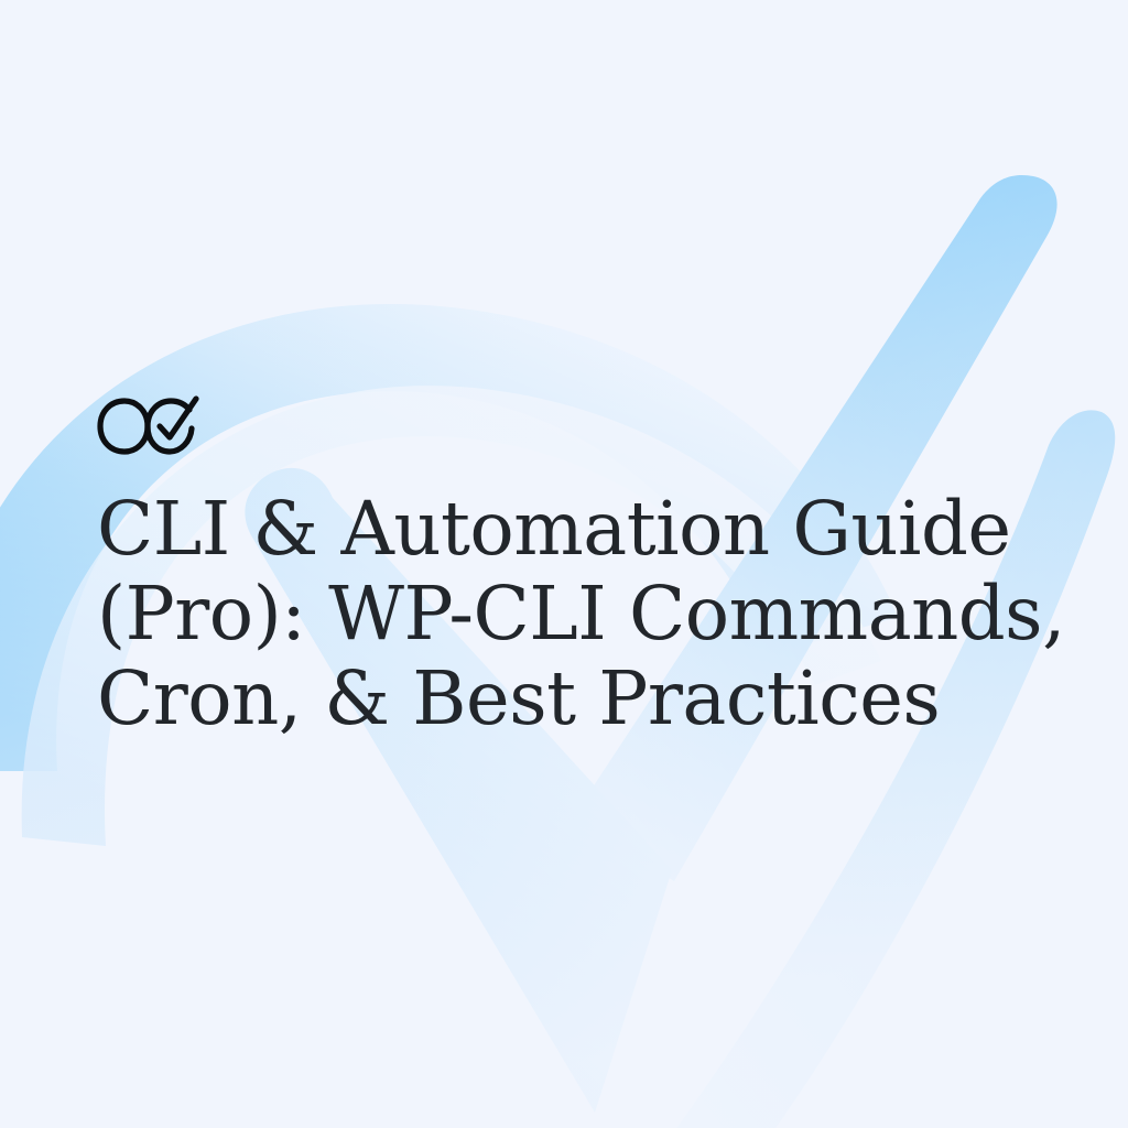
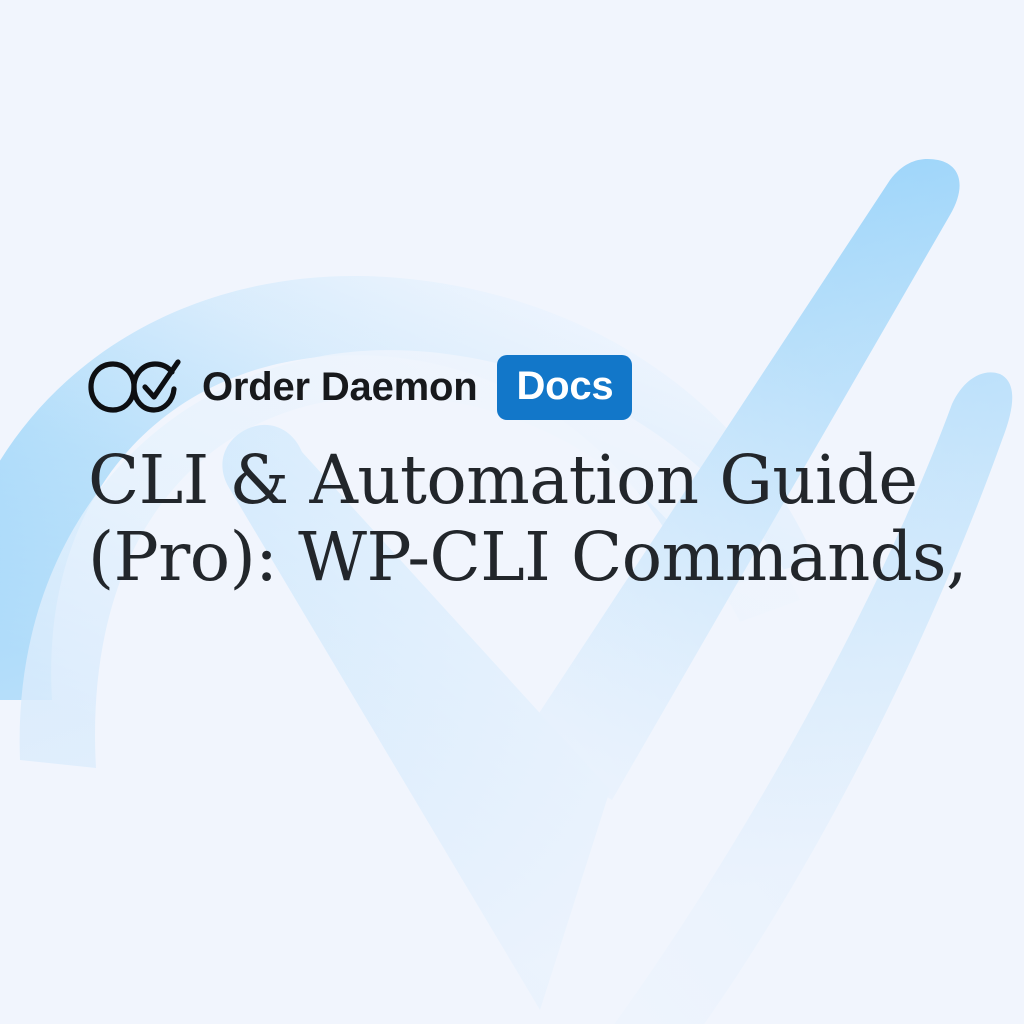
+ Order Daemon
+ Docs
  CLI & Automation Guide
  (Pro): WP-CLI Commands,
- Cron, & Best Practices
